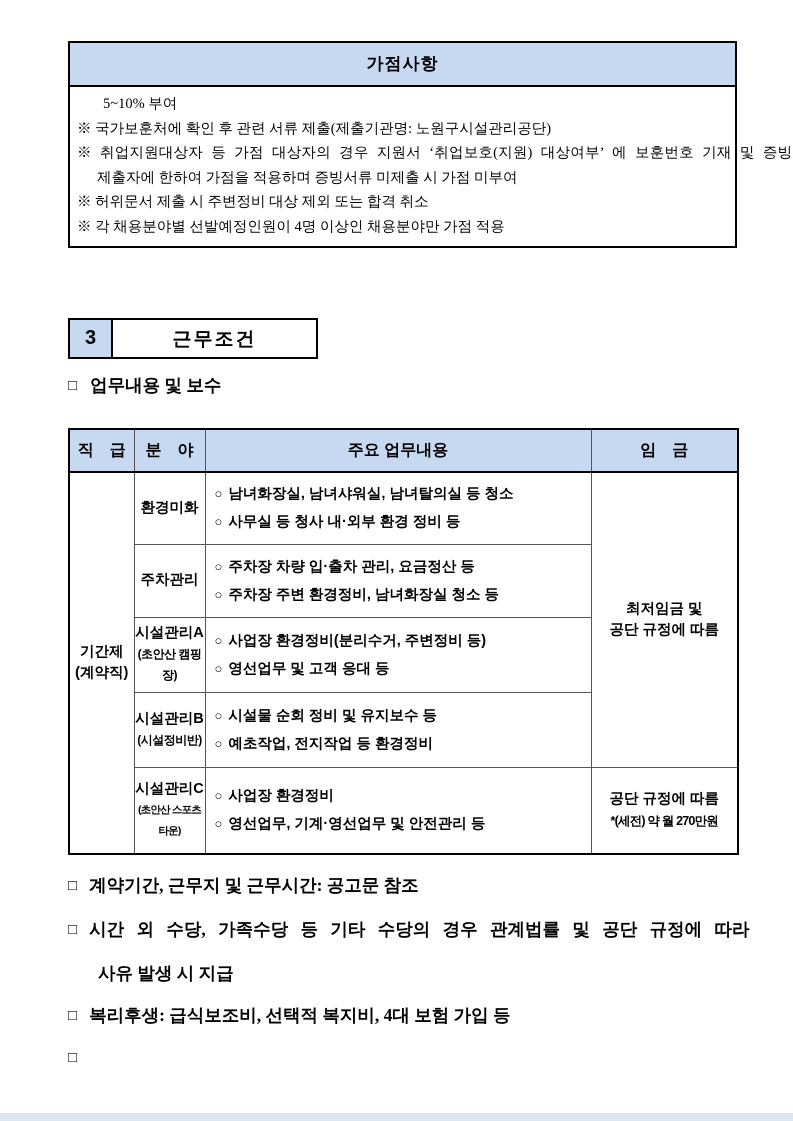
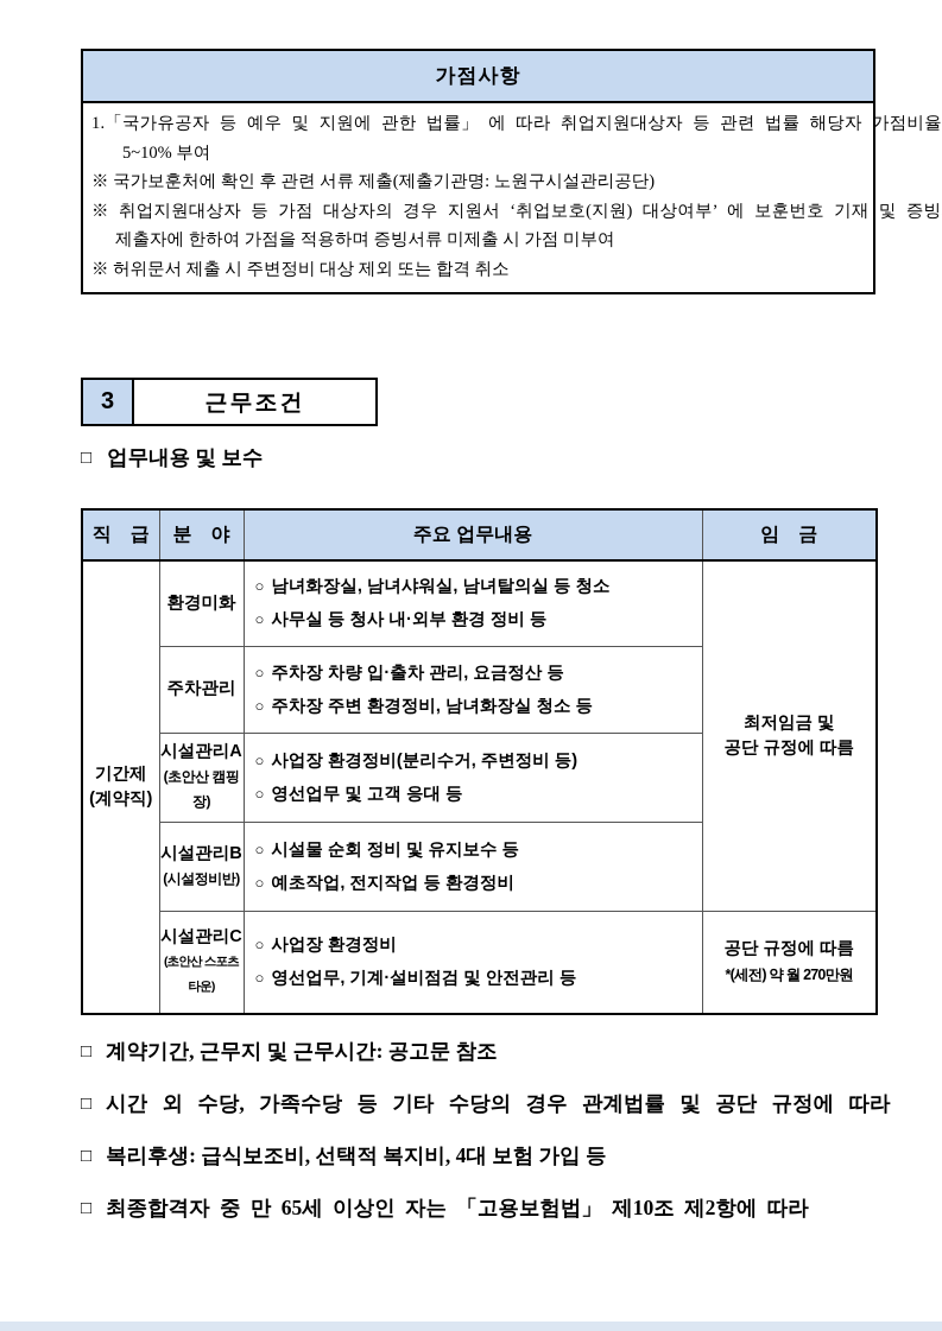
  가점사항
+ 1.「국가유공자 등 예우 및 지원에 관한 법률」 에 따라 취업지원대상자 등 관련 법률 해당자 가점비율
  5~10% 부여
  ※ 국가보훈처에 확인 후 관련 서류 제출(제출기관명: 노원구시설관리공단)
  ※ 취업지원대상자 등 가점 대상자의 경우 지원서 ‘취업보호(지원) 대상여부’ 에 보훈번호 기재 및 증빙
  제출자에 한하여 가점을 적용하며 증빙서류 미제출 시 가점 미부여
  ※ 허위문서 제출 시 주변정비 대상 제외 또는 합격 취소
- ※ 각 채용분야별 선발예정인원이 4명 이상인 채용분야만 가점 적용
  3
  근무조건
  □
  업무내용 및 보수
  직 급	분 야	주요 업무내용	임 금
  기간제 (계약직)	환경미화	○ 남녀화장실, 남녀샤워실, 남녀탈의실 등 청소 ○ 사무실 등 청사 내·외부 환경 정비 등	최저임금 및 공단 규정에 따름
  주차관리	○ 주차장 차량 입·출차 관리, 요금정산 등 ○ 주차장 주변 환경정비, 남녀화장실 청소 등
  시설관리A (초안산 캠핑장)	○ 사업장 환경정비(분리수거, 주변정비 등) ○ 영선업무 및 고객 응대 등
  시설관리B (시설정비반)	○ 시설물 순회 정비 및 유지보수 등 ○ 예초작업, 전지작업 등 환경정비
- 시설관리C (초안산 스포츠타운)	○ 사업장 환경정비 ○ 영선업무, 기계·영선업무 및 안전관리 등	공단 규정에 따름 *(세전) 약 월 270만원
+ 시설관리C (초안산 스포츠타운)	○ 사업장 환경정비 ○ 영선업무, 기계·설비점검 및 안전관리 등	공단 규정에 따름 *(세전) 약 월 270만원
  □
  계약기간, 근무지 및 근무시간: 공고문 참조
  □
  시간 외 수당, 가족수당 등 기타 수당의 경우 관계법률 및 공단 규정에 따라
- 사유 발생 시 지급
  □
  복리후생: 급식보조비, 선택적 복지비, 4대 보험 가입 등
  □
+ 최종합격자 중 만 65세 이상인 자는 「고용보험법」 제10조 제2항에 따라
